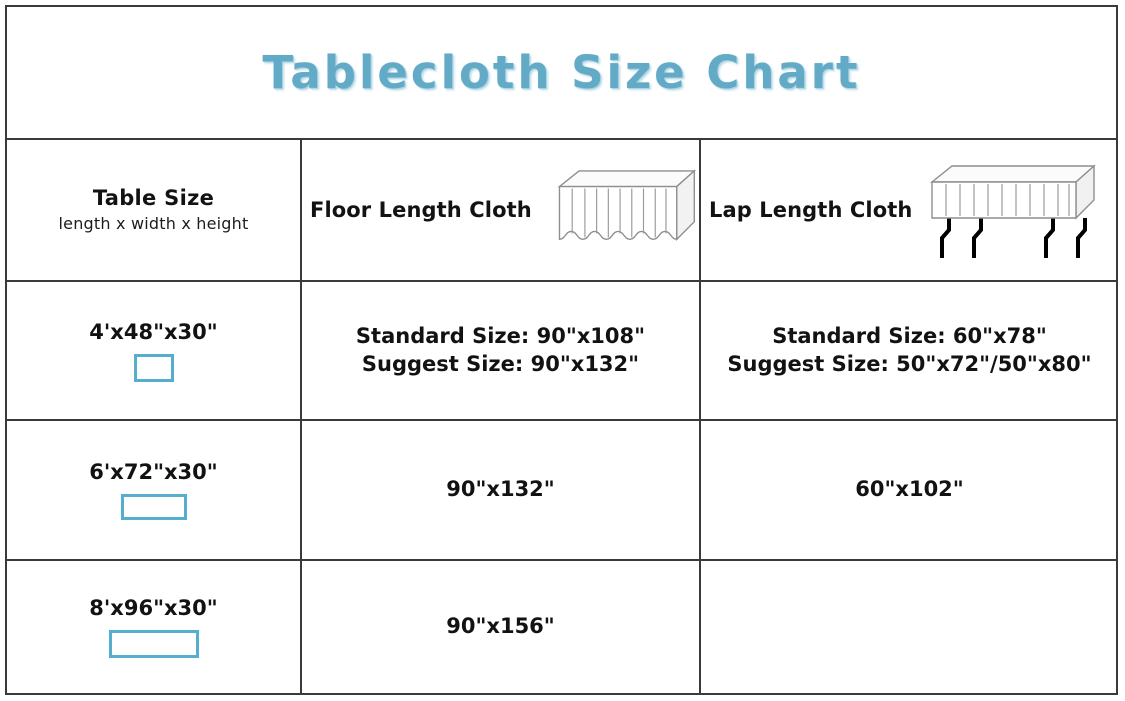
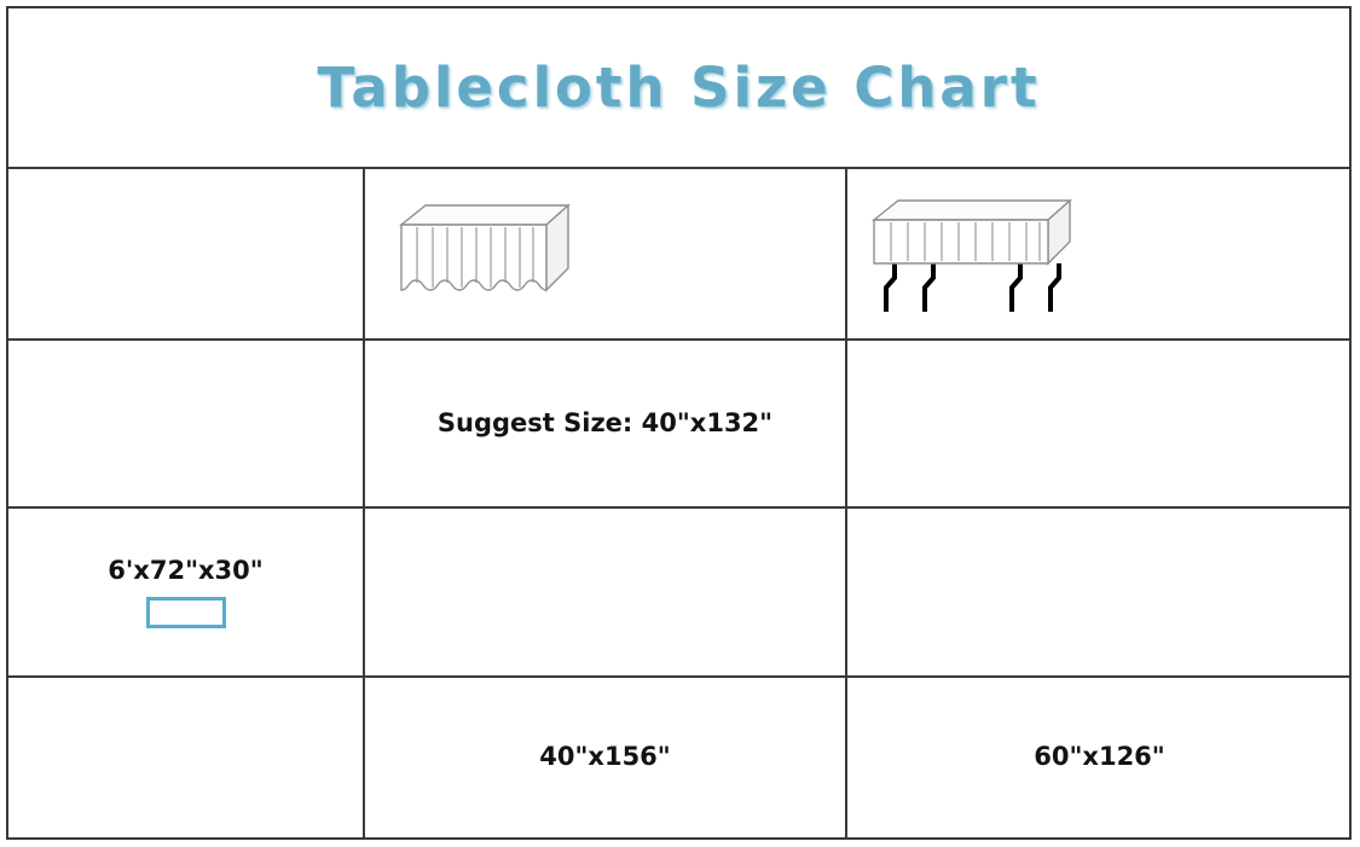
  Tablecloth Size Chart
- Table Size
- length x width x height
- Floor Length Cloth
- Lap Length Cloth
- 4'x48"x30"
- Standard Size: 90"x108"
- Suggest Size: 90"x132"
+ Suggest Size: 40"x132"
- Standard Size: 60"x78"
- Suggest Size: 50"x72"/50"x80"
  6'x72"x30"
- 90"x132"
- 60"x102"
- 8'x96"x30"
- 90"x156"
+ 40"x156"
+ 60"x126"
